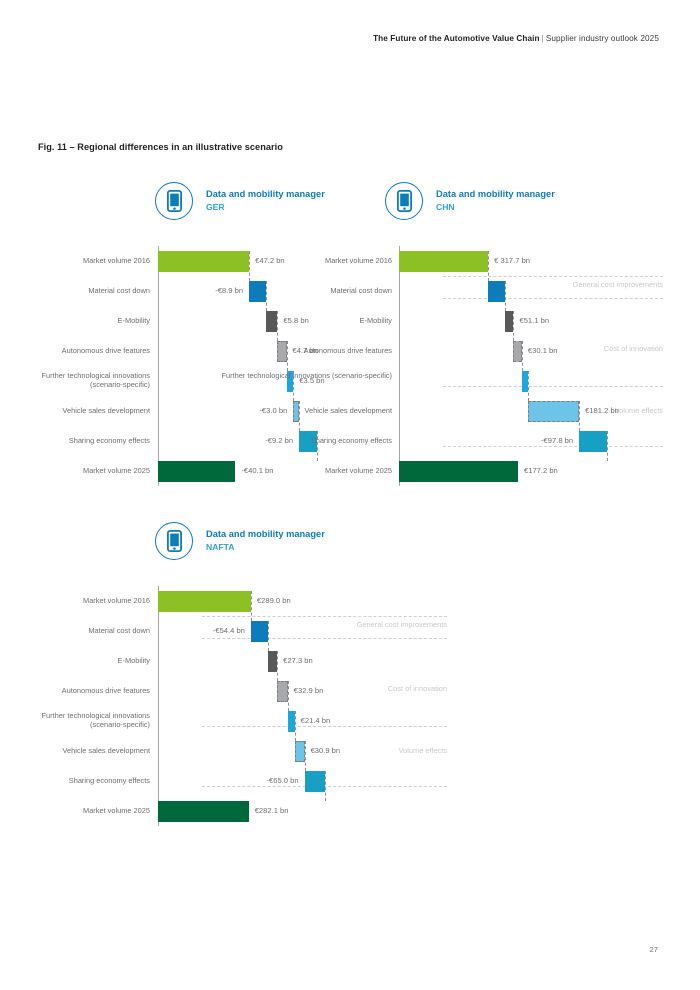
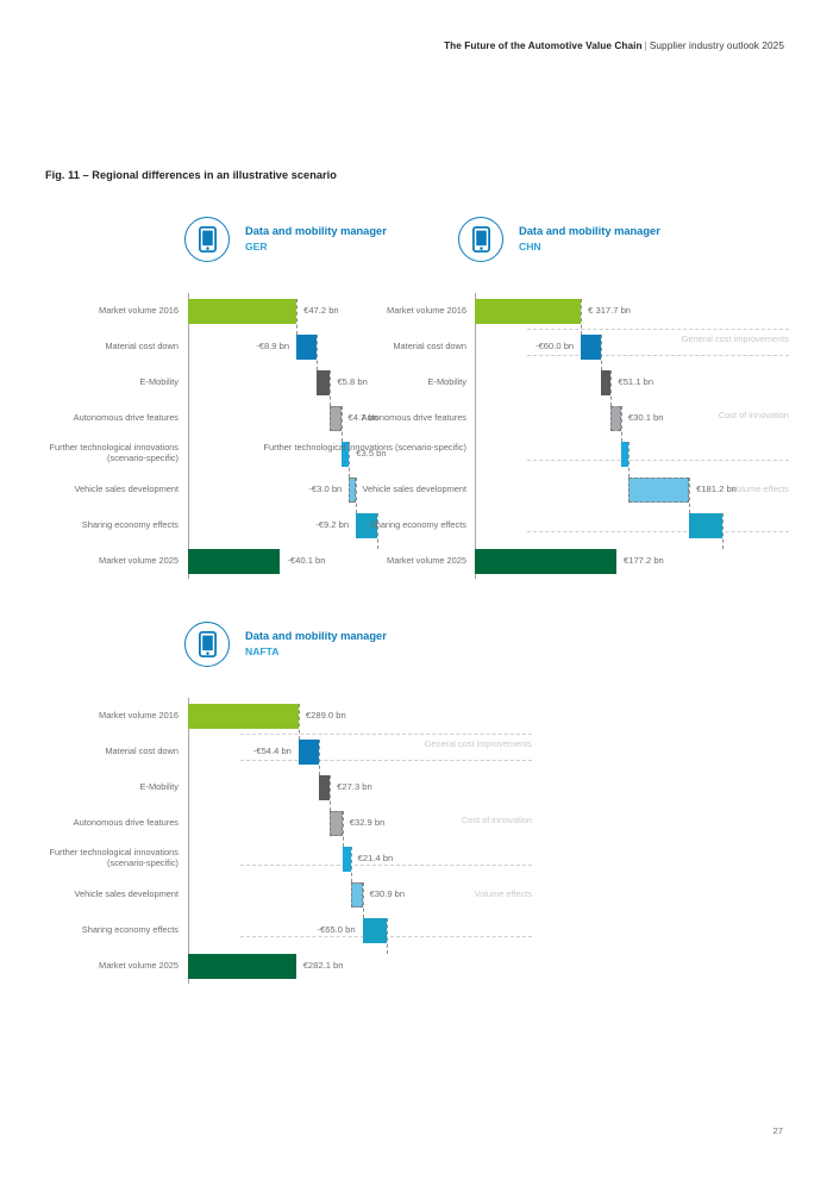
  The Future of the Automotive Value Chain | Supplier industry outlook 2025
  Fig. 11 – Regional differences in an illustrative scenario
  Data and mobility manager
  GER
  €47.2 bn
  Market volume 2016
  -€8.9 bn
  Material cost down
  €5.8 bn
  E-Mobility
  €4.7 bn
  Autonomous drive features
  €3.5 bn
  Further technological innovations (scenario-specific)
  -€3.0 bn
  Vehicle sales development
  -€9.2 bn
  Sharing economy effects
  -€40.1 bn
  Market volume 2025
  Data and mobility manager
  CHN
  General cost improvements
  Cost of innovation
  Volume effects
  € 317.7 bn
  Market volume 2016
+ -€60.0 bn
  Material cost down
  €51.1 bn
  E-Mobility
  €30.1 bn
  Autonomous drive features
  Further technological innovations (scenario-specific)
  €181.2 bn
  Vehicle sales development
- -€97.8 bn
  Sharing economy effects
  €177.2 bn
  Market volume 2025
  Data and mobility manager
  NAFTA
  General cost improvements
  Cost of innovation
  Volume effects
  €289.0 bn
  Market volume 2016
  -€54.4 bn
  Material cost down
  €27.3 bn
  E-Mobility
  €32.9 bn
  Autonomous drive features
  €21.4 bn
  Further technological innovations (scenario-specific)
  €30.9 bn
  Vehicle sales development
  -€65.0 bn
  Sharing economy effects
  €282.1 bn
  Market volume 2025
  27
